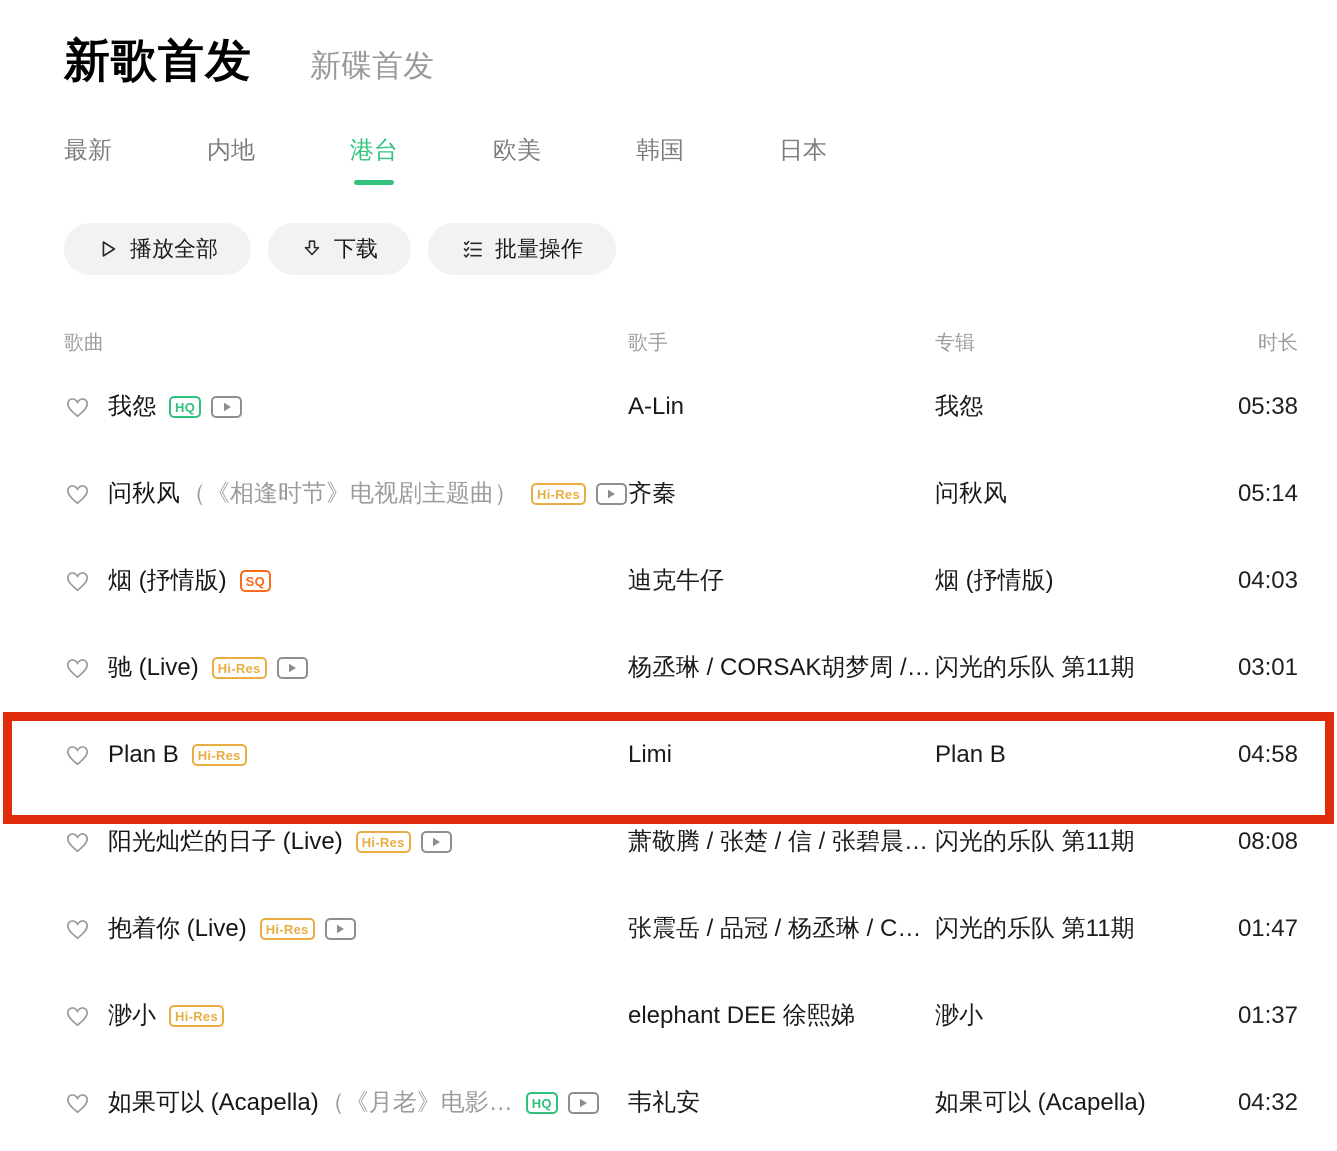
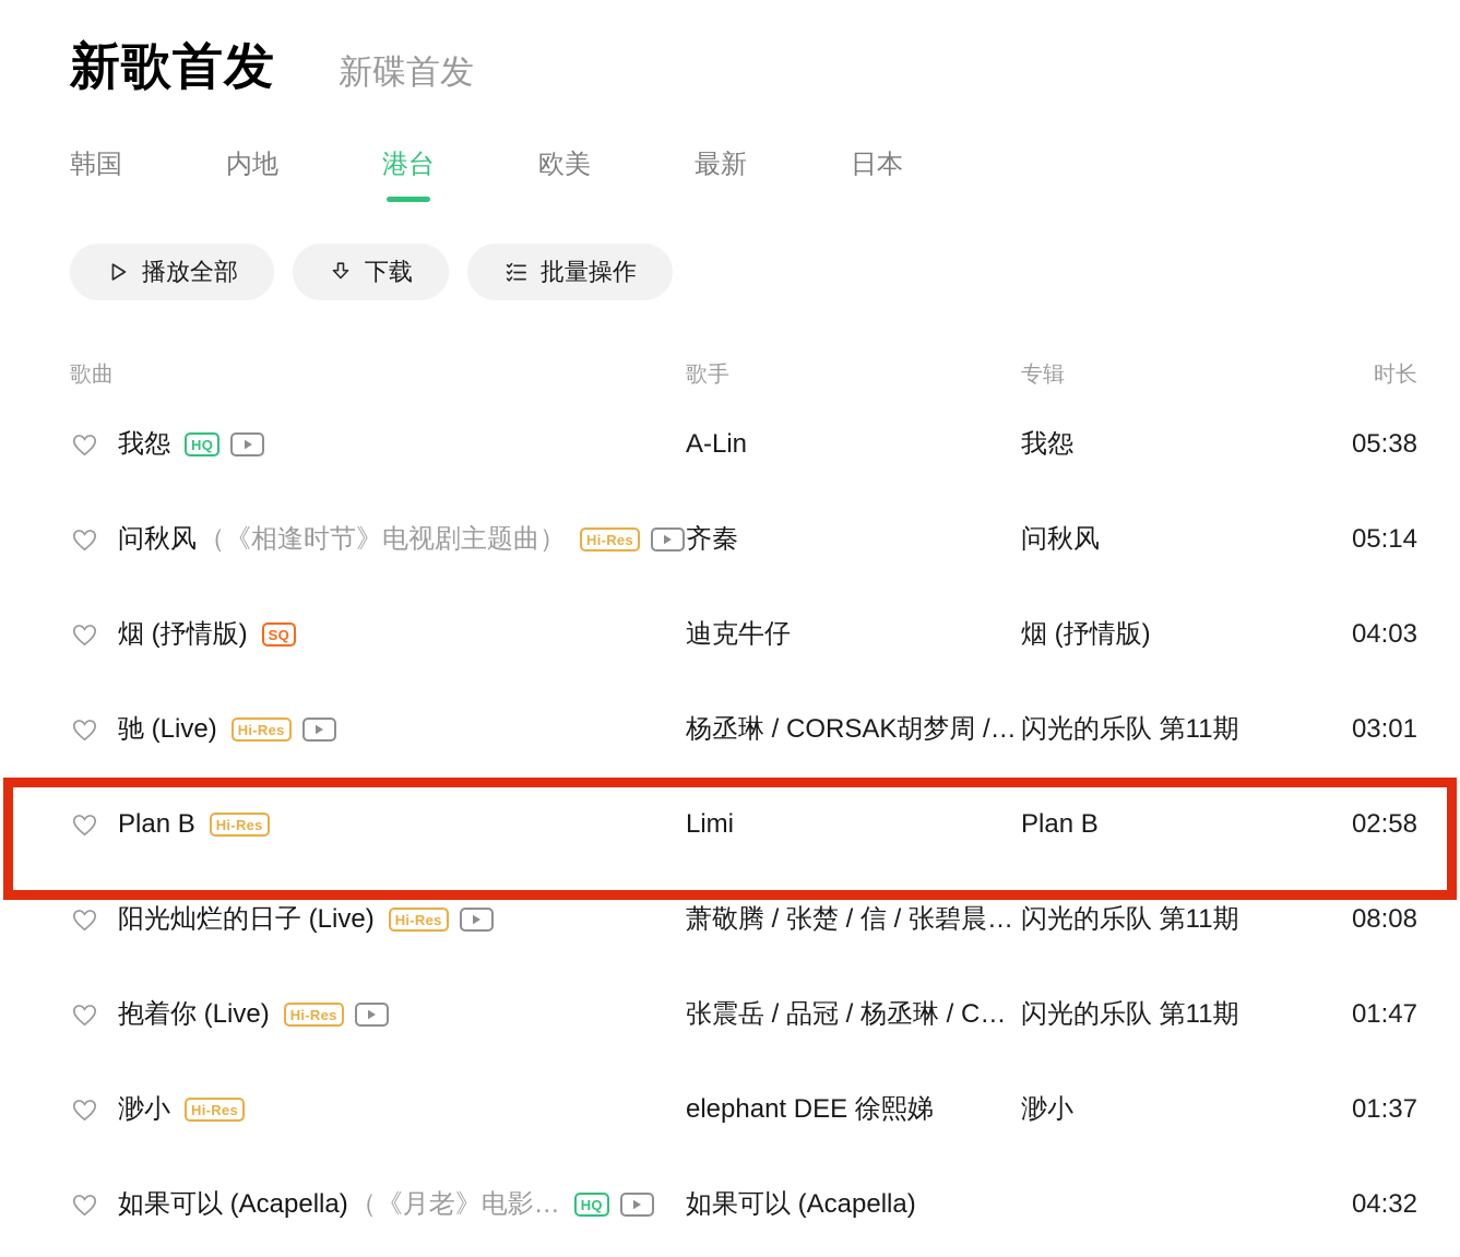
  新歌首发
  新碟首发
- 最新
+ 韩国
  内地
  港台
  欧美
- 韩国
+ 最新
  日本
  播放全部
  下载
  批量操作
  歌曲
  歌手
  专辑
  时长
  我怨
  HQ
  A-Lin
  我怨
  05:38
  问秋风
  （《相逢时节》电视剧主题曲）
  Hi-Res
  齐秦
  问秋风
  05:14
  烟 (抒情版)
  SQ
  迪克牛仔
  烟 (抒情版)
  04:03
  驰 (Live)
  Hi-Res
  杨丞琳 / CORSAK胡梦周 /…
  闪光的乐队 第11期
  03:01
  Plan B
  Hi-Res
  Limi
  Plan B
- 04:58
+ 02:58
  阳光灿烂的日子 (Live)
  Hi-Res
  萧敬腾 / 张楚 / 信 / 张碧晨…
  闪光的乐队 第11期
  08:08
  抱着你 (Live)
  Hi-Res
  张震岳 / 品冠 / 杨丞琳 / C…
  闪光的乐队 第11期
  01:47
  渺小
  Hi-Res
  elephant DEE 徐熙娣
  渺小
  01:37
  如果可以 (Acapella)
  （《月老》电影…
  HQ
- 韦礼安
  如果可以 (Acapella)
  04:32
